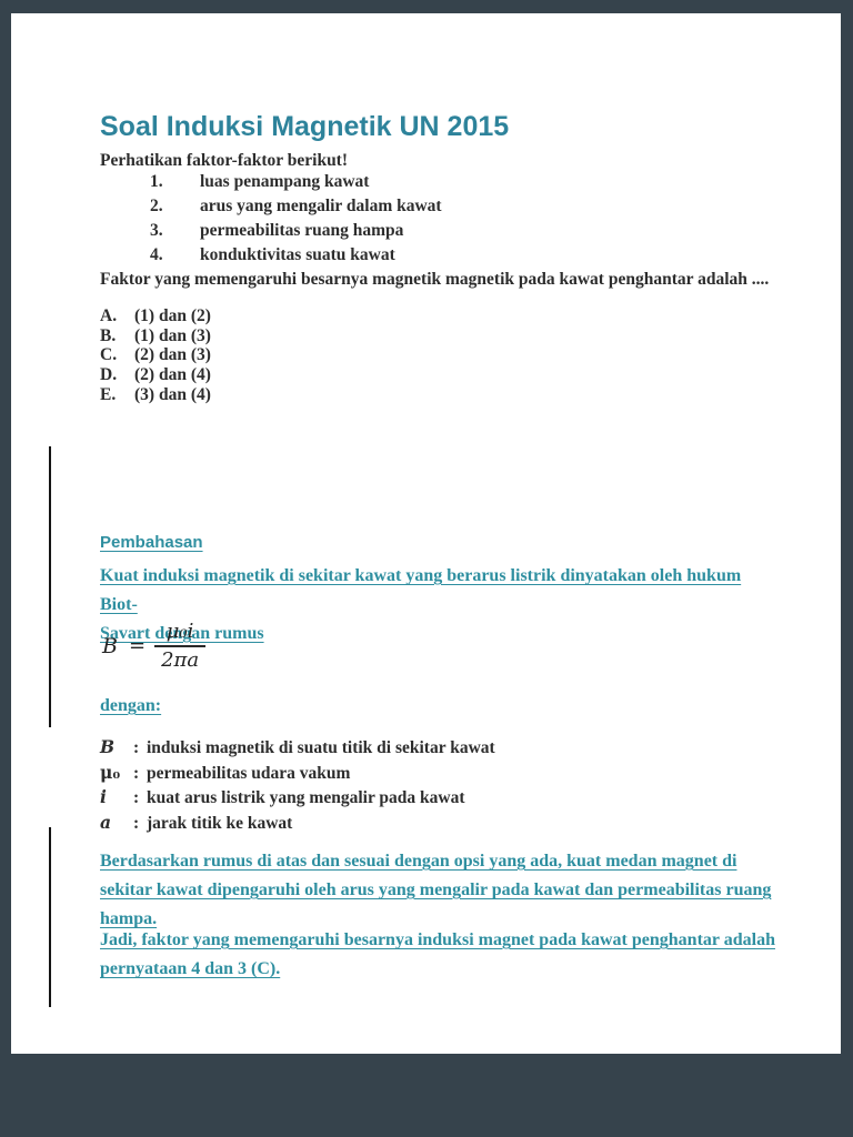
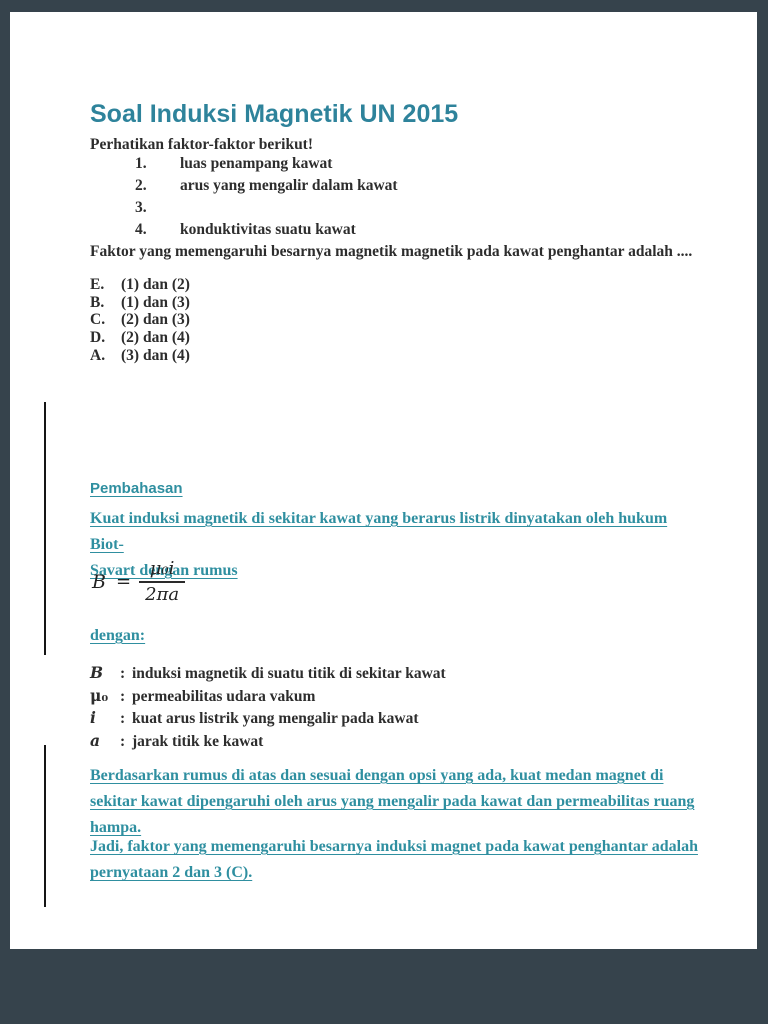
  Soal Induksi Magnetik UN 2015
  Perhatikan faktor-faktor berikut!
  1.
  luas penampang kawat
  2.
  arus yang mengalir dalam kawat
  3.
- permeabilitas ruang hampa
  4.
  konduktivitas suatu kawat
  Faktor yang memengaruhi besarnya magnetik magnetik pada kawat penghantar adalah ....
- A. (1) dan (2)
+ E. (1) dan (2)
  B. (1) dan (3)
  C. (2) dan (3)
  D. (2) dan (4)
- E. (3) dan (4)
+ A. (3) dan (4)
  Pembahasan
  Kuat induksi magnetik di sekitar kawat yang berarus listrik dinyatakan oleh hukum Biot-
  Savart dengan rumus
  B
  =
  μ₀i
  2πa
  dengan:
  B : induksi magnetik di suatu titik di sekitar kawat
  μ₀ : permeabilitas udara vakum
  i : kuat arus listrik yang mengalir pada kawat
  a : jarak titik ke kawat
  Berdasarkan rumus di atas dan sesuai dengan opsi yang ada, kuat medan magnet di
  sekitar kawat dipengaruhi oleh arus yang mengalir pada kawat dan permeabilitas ruang
  hampa.
  Jadi, faktor yang memengaruhi besarnya induksi magnet pada kawat penghantar adalah
- pernyataan 4 dan 3 (C).
+ pernyataan 2 dan 3 (C).
